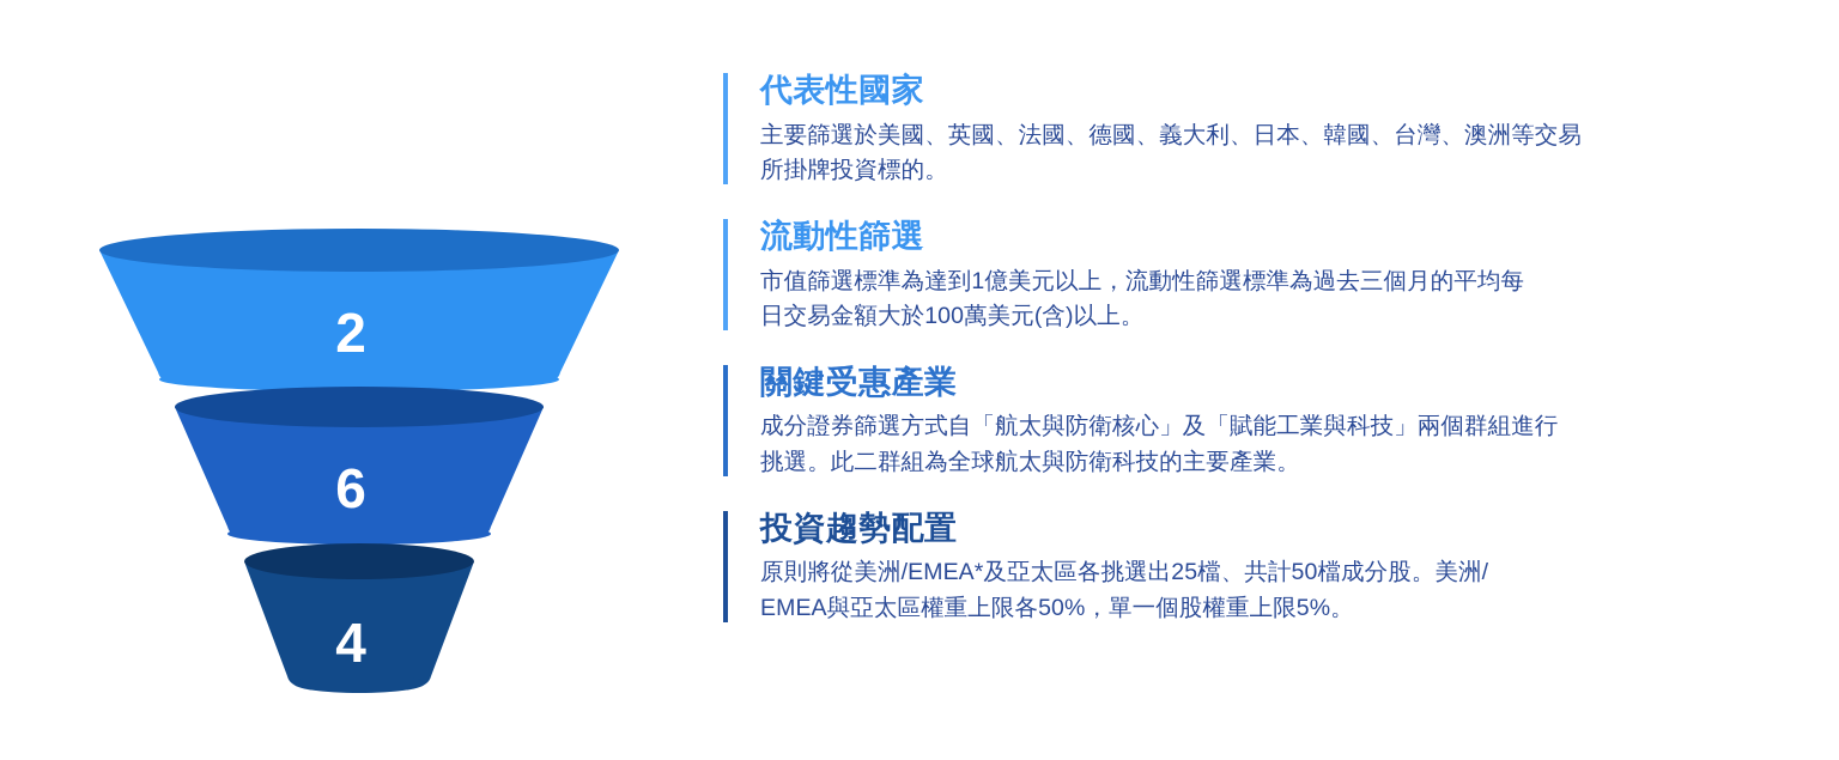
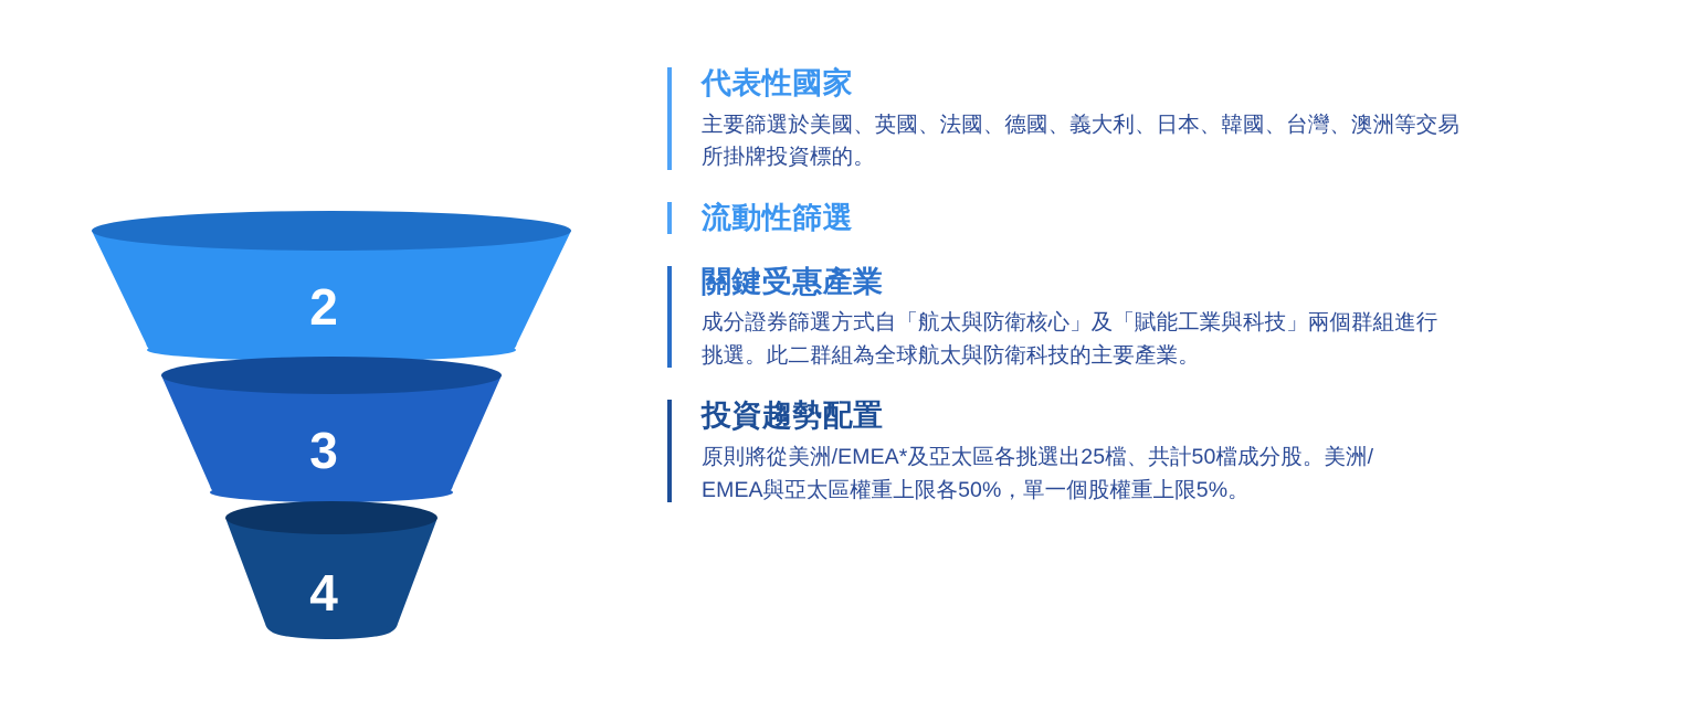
  2
- 6
+ 3
  4
  代表性國家
  主要篩選於美國、英國、法國、德國、義大利、日本、韓國、台灣、澳洲等交易
  所掛牌投資標的。
  流動性篩選
- 市值篩選標準為達到1億美元以上，流動性篩選標準為過去三個月的平均每
- 日交易金額大於100萬美元(含)以上。
  關鍵受惠產業
  成分證券篩選方式自「航太與防衛核心」及「賦能工業與科技」兩個群組進行
  挑選。此二群組為全球航太與防衛科技的主要產業。
  投資趨勢配置
  原則將從美洲/EMEA*及亞太區各挑選出25檔、共計50檔成分股。美洲/
  EMEA與亞太區權重上限各50%，單一個股權重上限5%。
